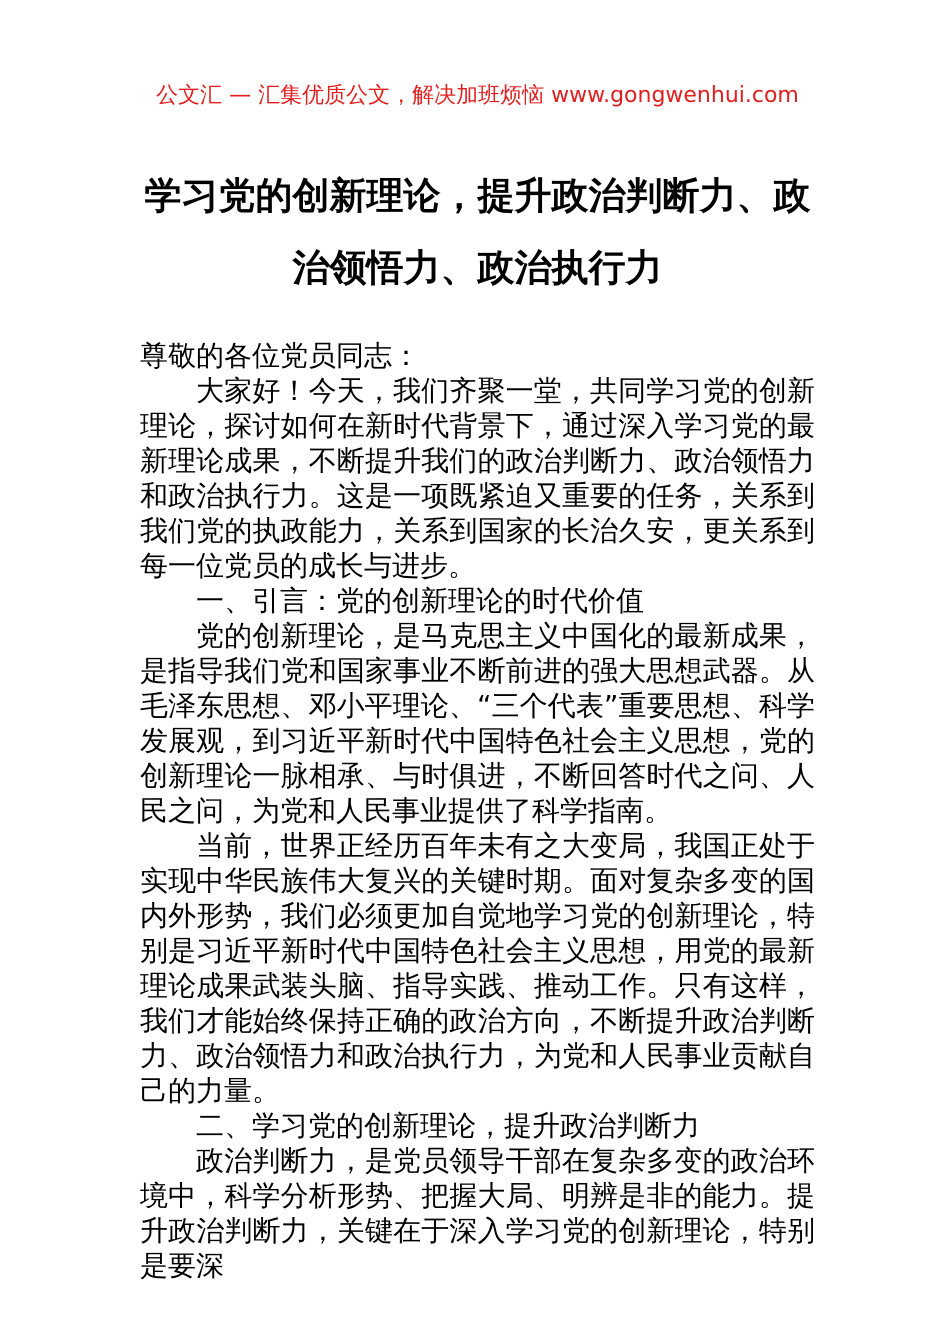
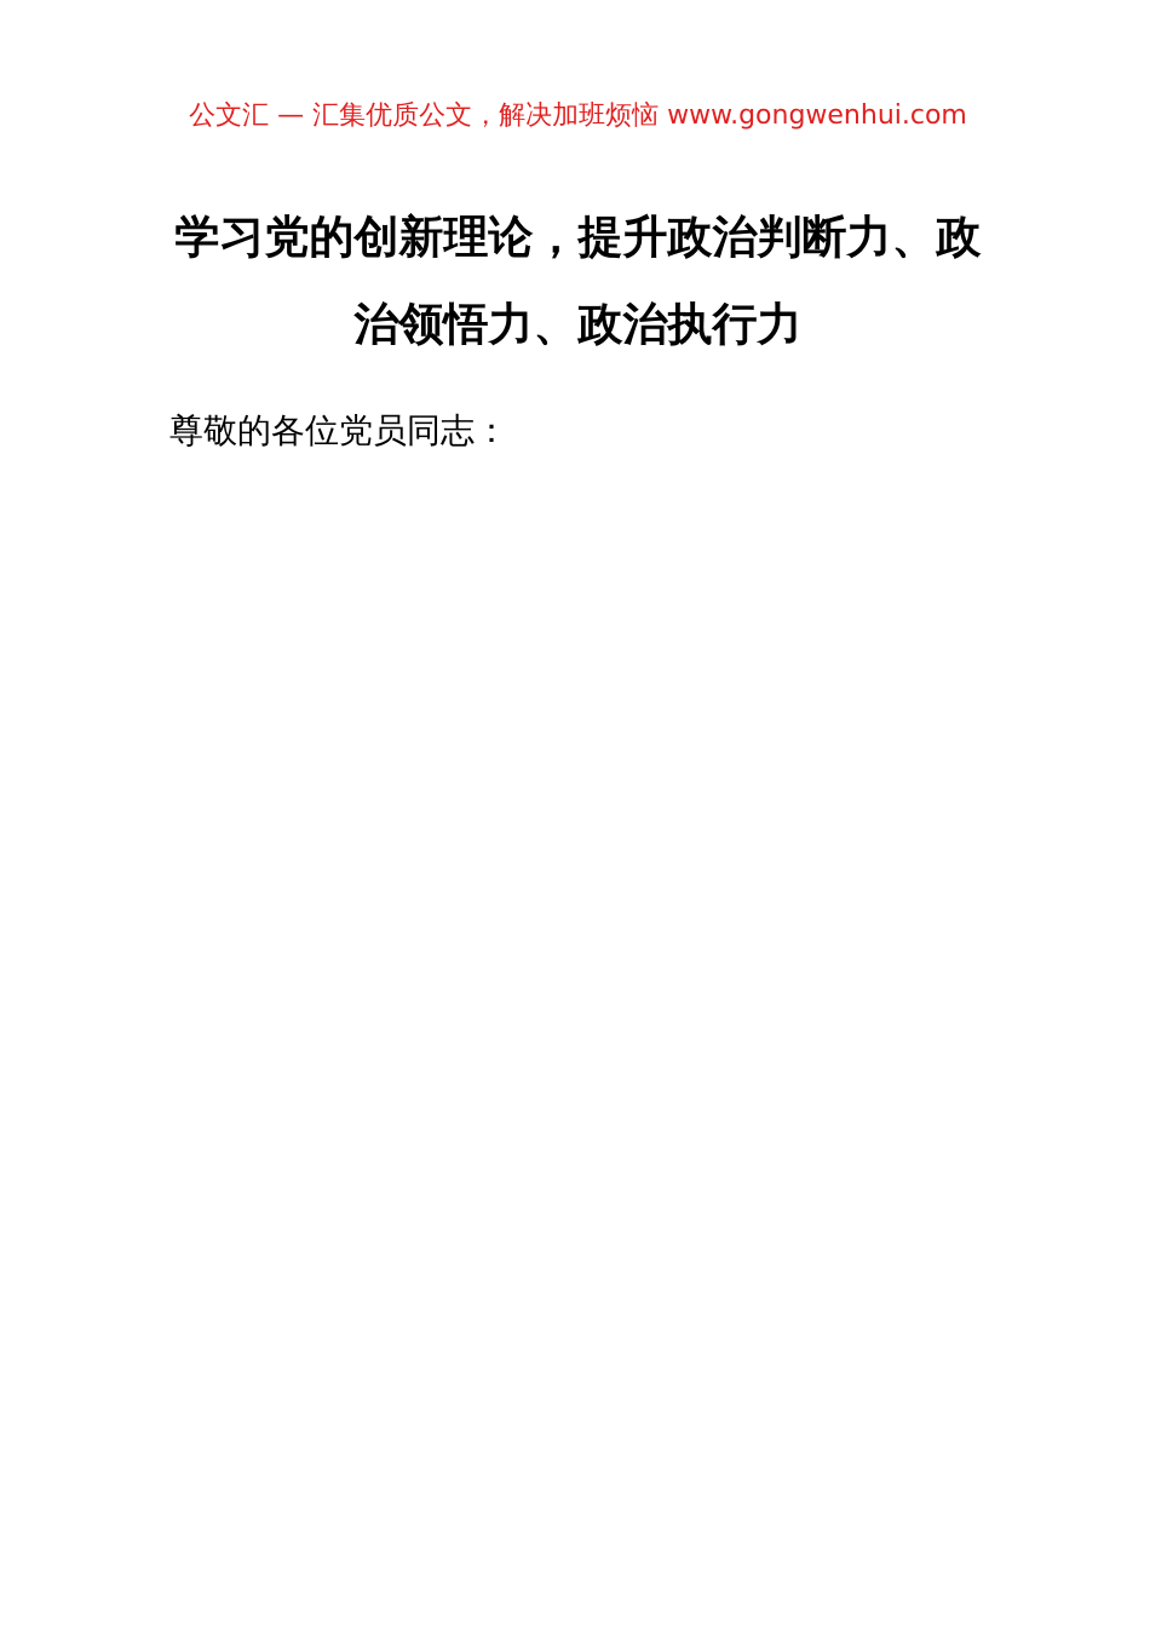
  公文汇 — 汇集优质公文，解决加班烦恼 www.gongwenhui.com
  学习党的创新理论，提升政治判断力、政治领悟力、政治执行力
  尊敬的各位党员同志：
- 大家好！今天，我们齐聚一堂，共同学习党的创新理论，探讨如何在新时代背景下，通过深入学习党的最新理论成果，不断提升我们的政治判断力、政治领悟力和政治执行力。这是一项既紧迫又重要的任务，关系到我们党的执政能力，关系到国家的长治久安，更关系到每一位党员的成长与进步。
- 一、引言：党的创新理论的时代价值
- 党的创新理论，是马克思主义中国化的最新成果，是指导我们党和国家事业不断前进的强大思想武器。从毛泽东思想、邓小平理论、“三个代表”重要思想、科学发展观，到习近平新时代中国特色社会主义思想，党的创新理论一脉相承、与时俱进，不断回答时代之问、人民之问，为党和人民事业提供了科学指南。
- 当前，世界正经历百年未有之大变局，我国正处于实现中华民族伟大复兴的关键时期。面对复杂多变的国内外形势，我们必须更加自觉地学习党的创新理论，特别是习近平新时代中国特色社会主义思想，用党的最新理论成果武装头脑、指导实践、推动工作。只有这样，我们才能始终保持正确的政治方向，不断提升政治判断力、政治领悟力和政治执行力，为党和人民事业贡献自己的力量。
- 二、学习党的创新理论，提升政治判断力
- 政治判断力，是党员领导干部在复杂多变的政治环境中，科学分析形势、把握大局、明辨是非的能力。提升政治判断力，关键在于深入学习党的创新理论，特别是要深
